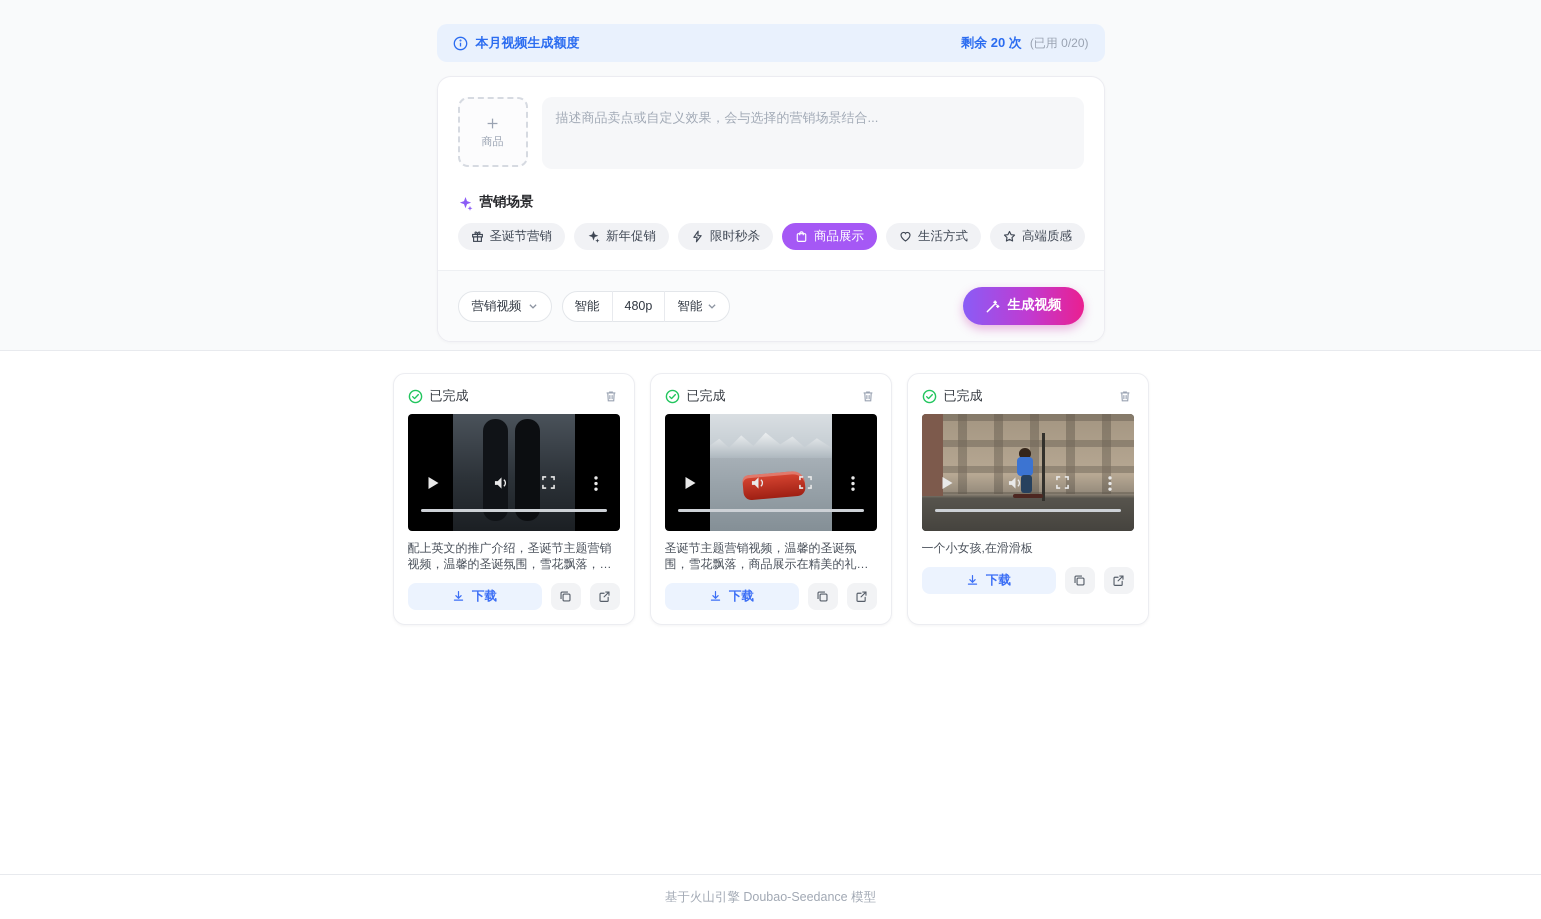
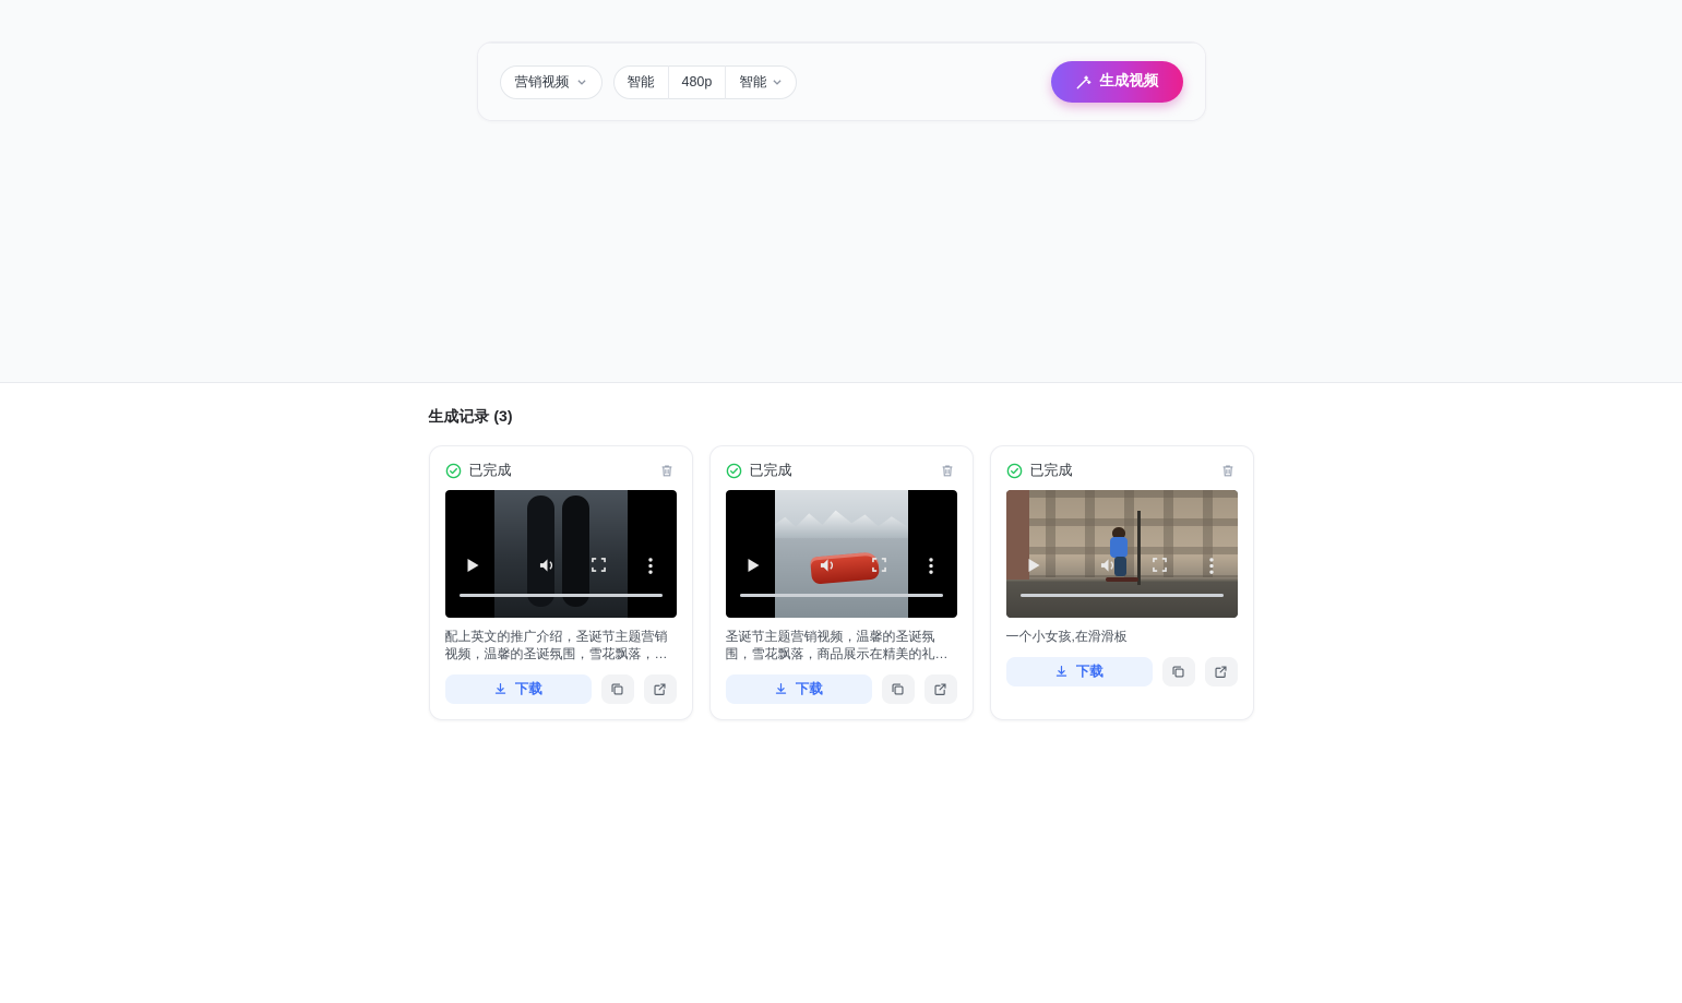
- 本月视频生成额度
- 剩余 20 次
- (已用 0/20)
- ＋
- 商品
- 描述商品卖点或自定义效果，会与选择的营销场景结合...
- 营销场景
- 圣诞节营销
- 新年促销
- 限时秒杀
- 商品展示
- 生活方式
- 高端质感
  营销视频
  智能
  480p
  智能
  生成视频
+ 生成记录 (3)
  已完成
  配上英文的推广介绍，圣诞节主题营销视频，温馨的圣诞氛围，雪花飘落，商
  下载
  已完成
  圣诞节主题营销视频，温馨的圣诞氛围，雪花飘落，商品展示在精美的礼盒
  下载
  已完成
  一个小女孩,在滑滑板
  下载
- 基于火山引擎 Doubao-Seedance 模型
